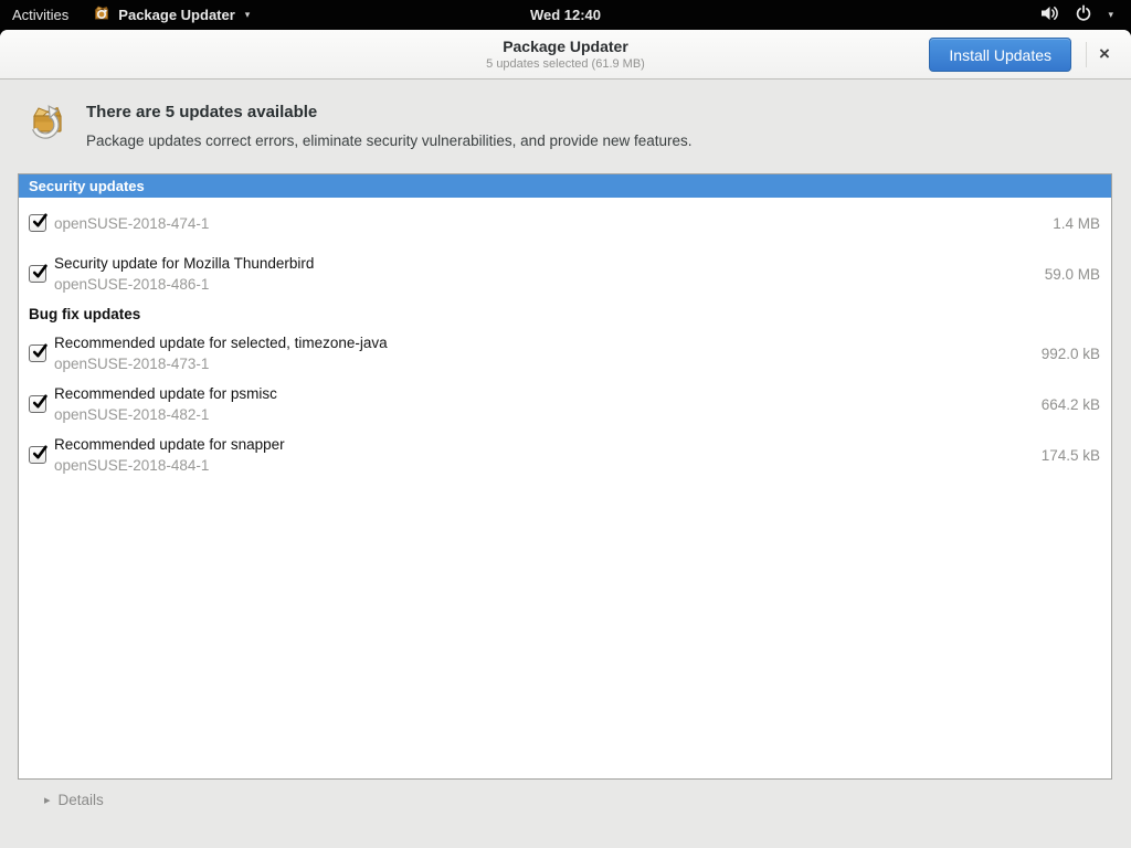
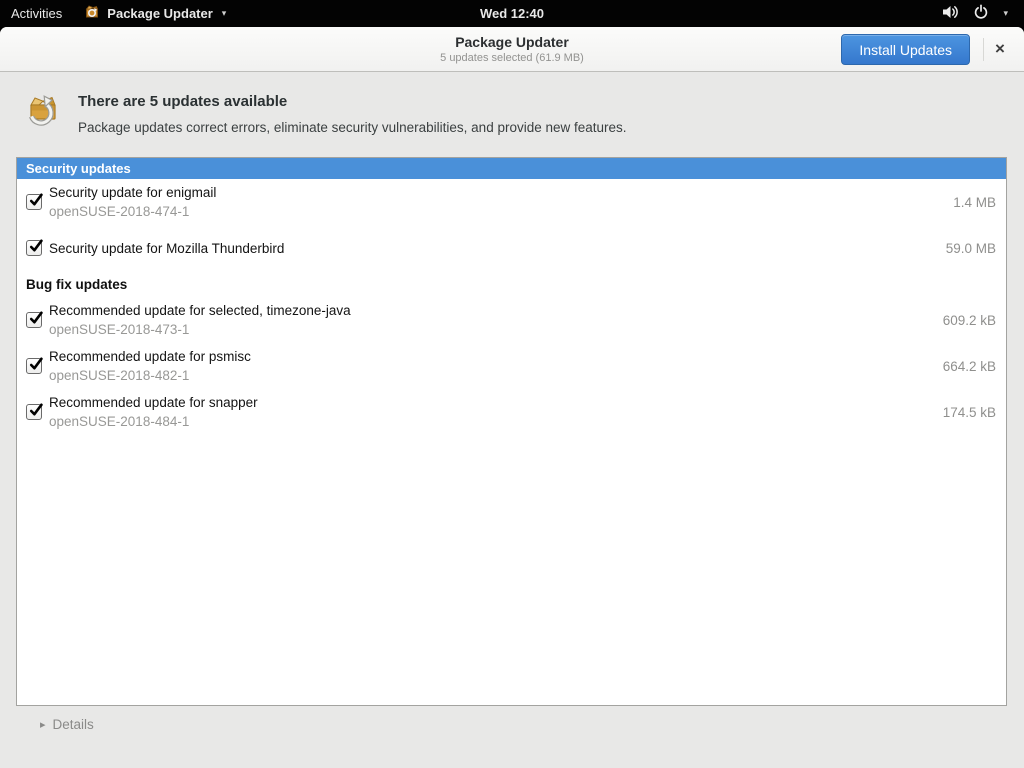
  Activities
  Package Updater
  ▾
  Wed 12:40
  ▾
  Package Updater
  5 updates selected (61.9 MB)
  Install Updates
  ×
  There are 5 updates available
  Package updates correct errors, eliminate security vulnerabilities, and provide new features.
  Security updates
+ Security update for enigmail
  openSUSE-2018-474-1
  1.4 MB
  Security update for Mozilla Thunderbird
- openSUSE-2018-486-1
  59.0 MB
  Bug fix updates
  Recommended update for selected, timezone-java
  openSUSE-2018-473-1
- 992.0 kB
+ 609.2 kB
  Recommended update for psmisc
  openSUSE-2018-482-1
  664.2 kB
  Recommended update for snapper
  openSUSE-2018-484-1
  174.5 kB
  ▸
  Details
